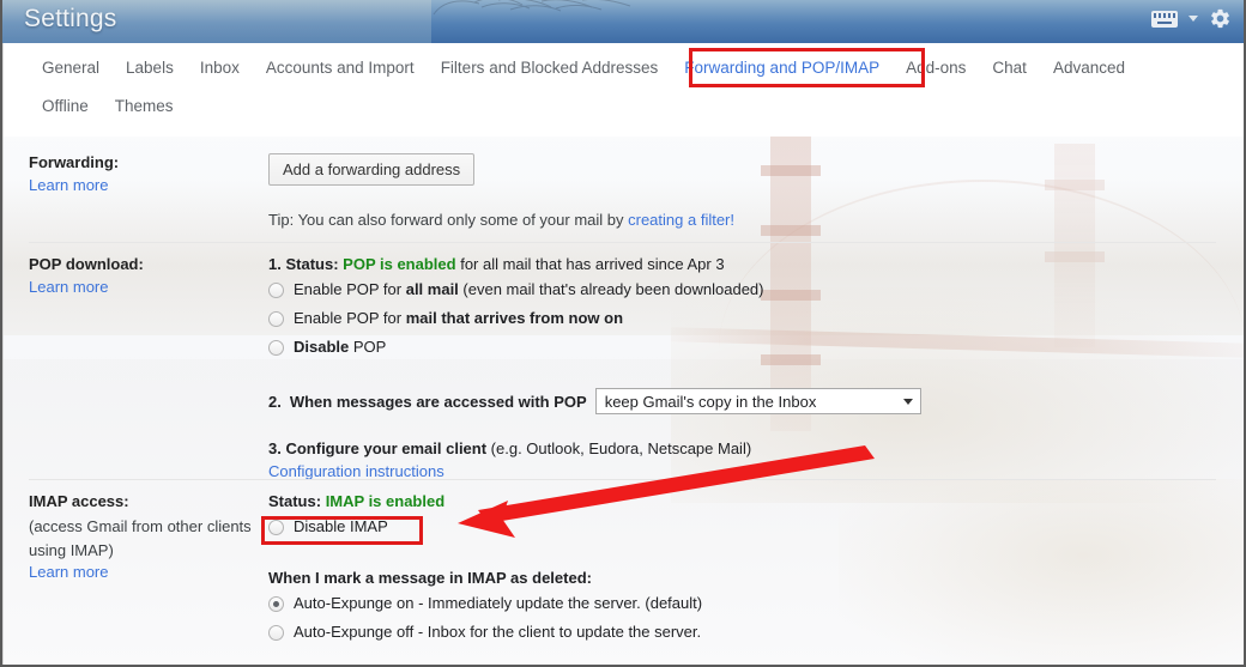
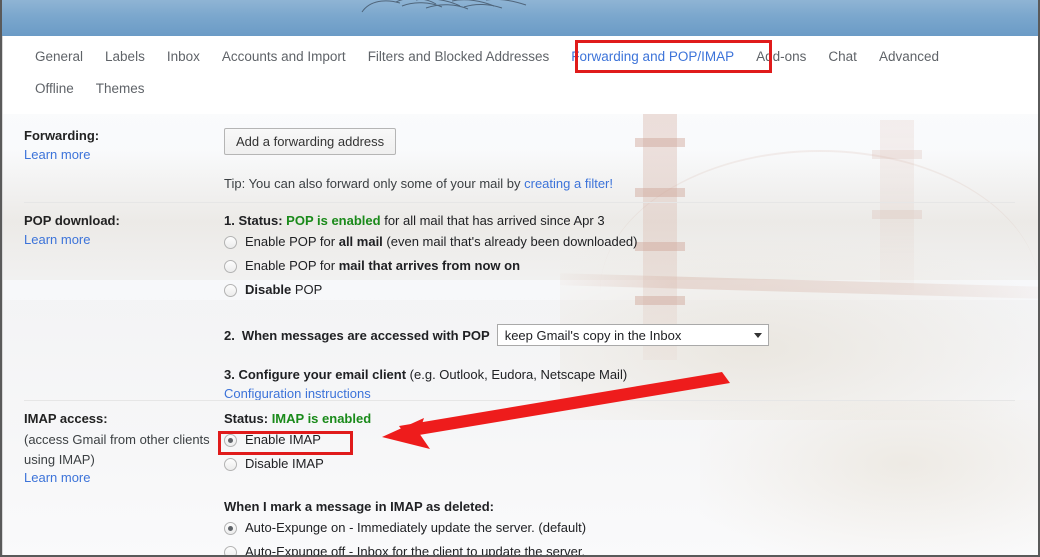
- Settings
  General
  Labels
  Inbox
  Accounts and Import
  Filters and Blocked Addresses
  Forwarding and POP/IMAP
  Add-ons
  Chat
  Advanced
  Offline
  Themes
  Forwarding:
  Learn more
  Add a forwarding address
  Tip: You can also forward only some of your mail by creating a filter!
  POP download:
  Learn more
  1. Status: POP is enabled for all mail that has arrived since Apr 3
  Enable POP for all mail (even mail that's already been downloaded)
  Enable POP for mail that arrives from now on
  Disable POP
  2.
  When messages are accessed with POP
  keep Gmail's copy in the Inbox
  3. Configure your email client (e.g. Outlook, Eudora, Netscape Mail)
  Configuration instructions
  IMAP access:
  (access Gmail from other clients
  using IMAP)
  Learn more
  Status: IMAP is enabled
+ Enable IMAP
  Disable IMAP
  When I mark a message in IMAP as deleted:
  Auto-Expunge on - Immediately update the server. (default)
  Auto-Expunge off - Inbox for the client to update the server.
